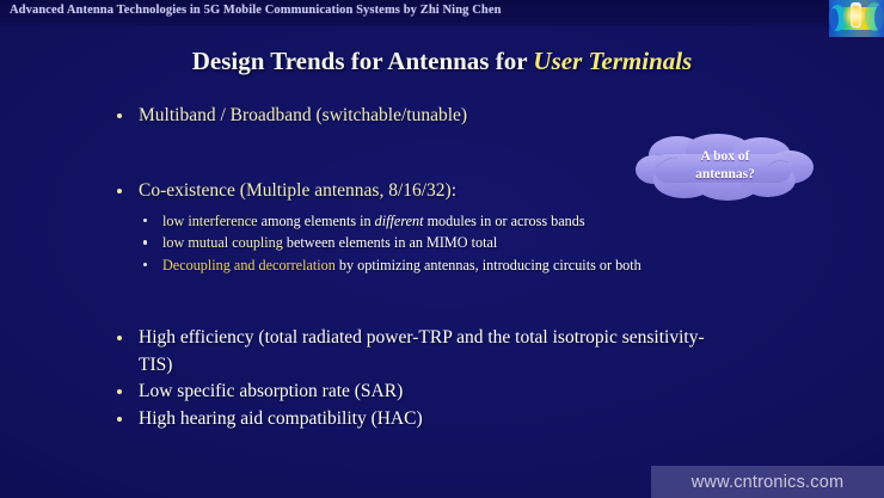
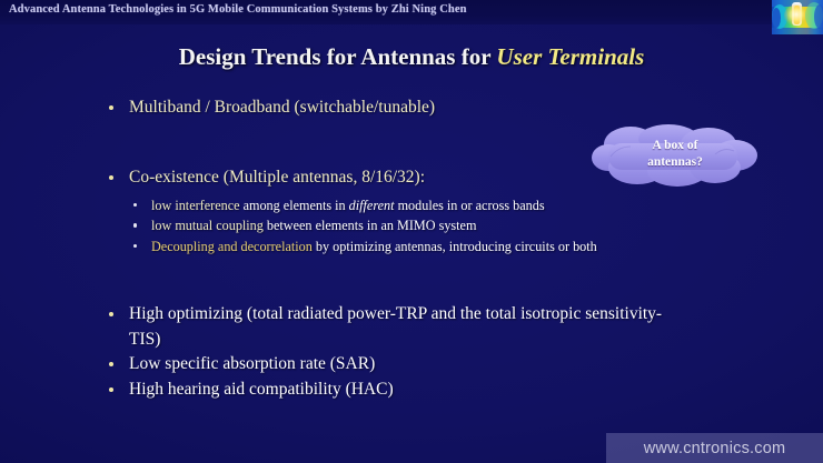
  Advanced Antenna Technologies in 5G Mobile Communication Systems by Zhi Ning Chen
  Design Trends for Antennas for User Terminals
  Multiband / Broadband (switchable/tunable)
  Co-existence (Multiple antennas, 8/16/32):
  low interference among elements in different modules in or across bands
- low mutual coupling between elements in an MIMO total
+ low mutual coupling between elements in an MIMO system
  Decoupling and decorrelation by optimizing antennas, introducing circuits or both
- High efficiency (total radiated power-TRP and the total isotropic sensitivity-TIS)
+ High optimizing (total radiated power-TRP and the total isotropic sensitivity-TIS)
  Low specific absorption rate (SAR)
  High hearing aid compatibility (HAC)
  A box of
  antennas?
  www.cntronics.com
